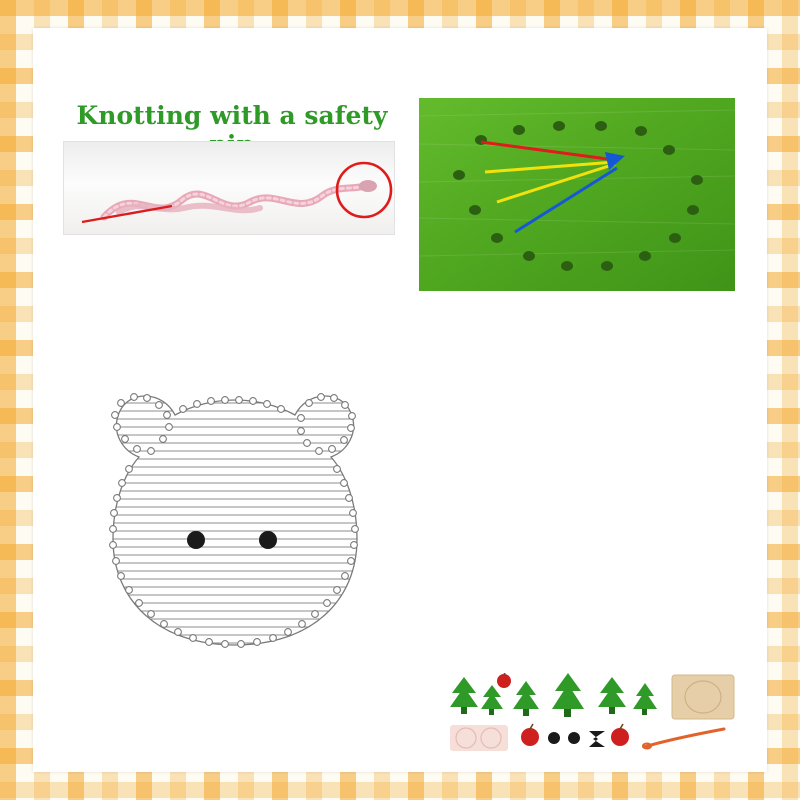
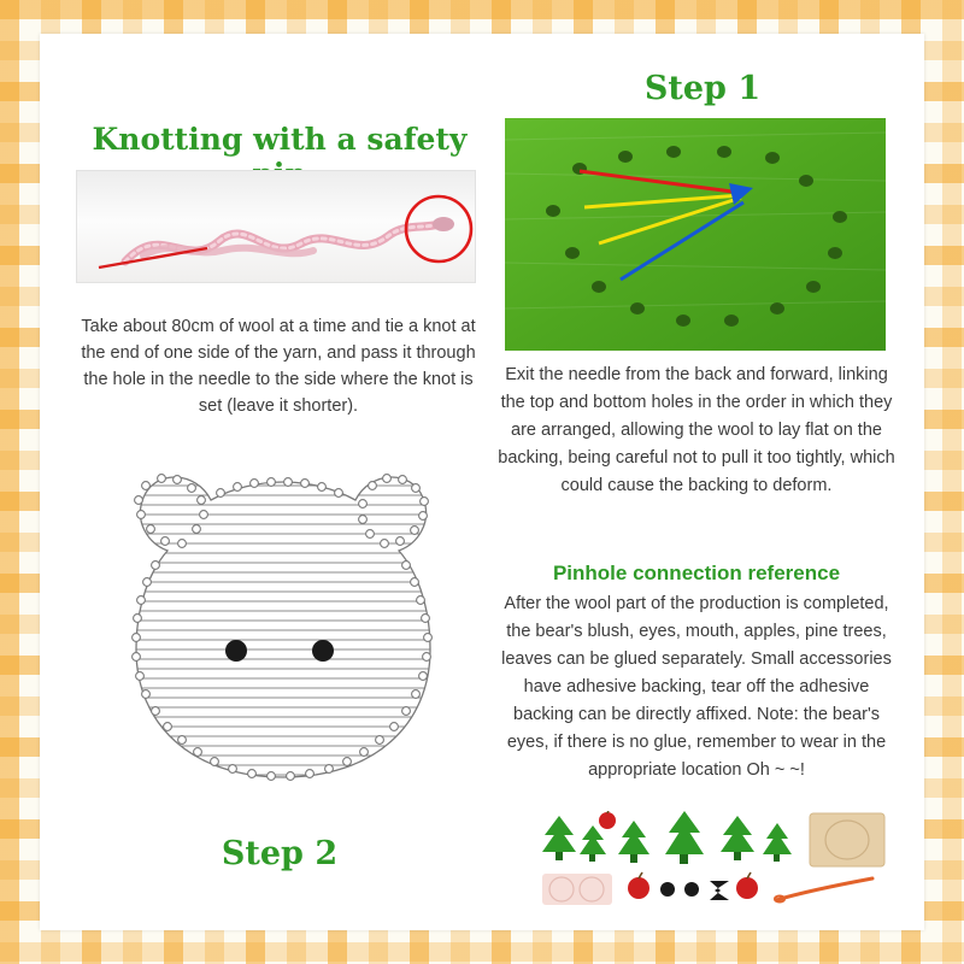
  Knotting with a safety
+ Take about 80cm of wool at a time and tie a knot at the end of one side of the yarn, and pass it through the hole in the needle to the side where the knot is set (leave it shorter).
+ Step 2
+ Step 1
+ Exit the needle from the back and forward, linking the top and bottom holes in the order in which they are arranged, allowing the wool to lay flat on the backing, being careful not to pull it too tightly, which could cause the backing to deform.
+ Pinhole connection reference
+ After the wool part of the production is completed, the bear's blush, eyes, mouth, apples, pine trees, leaves can be glued separately. Small accessories have adhesive backing, tear off the adhesive backing can be directly affixed. Note: the bear's eyes, if there is no glue, remember to wear in the appropriate location Oh ~ ~!
